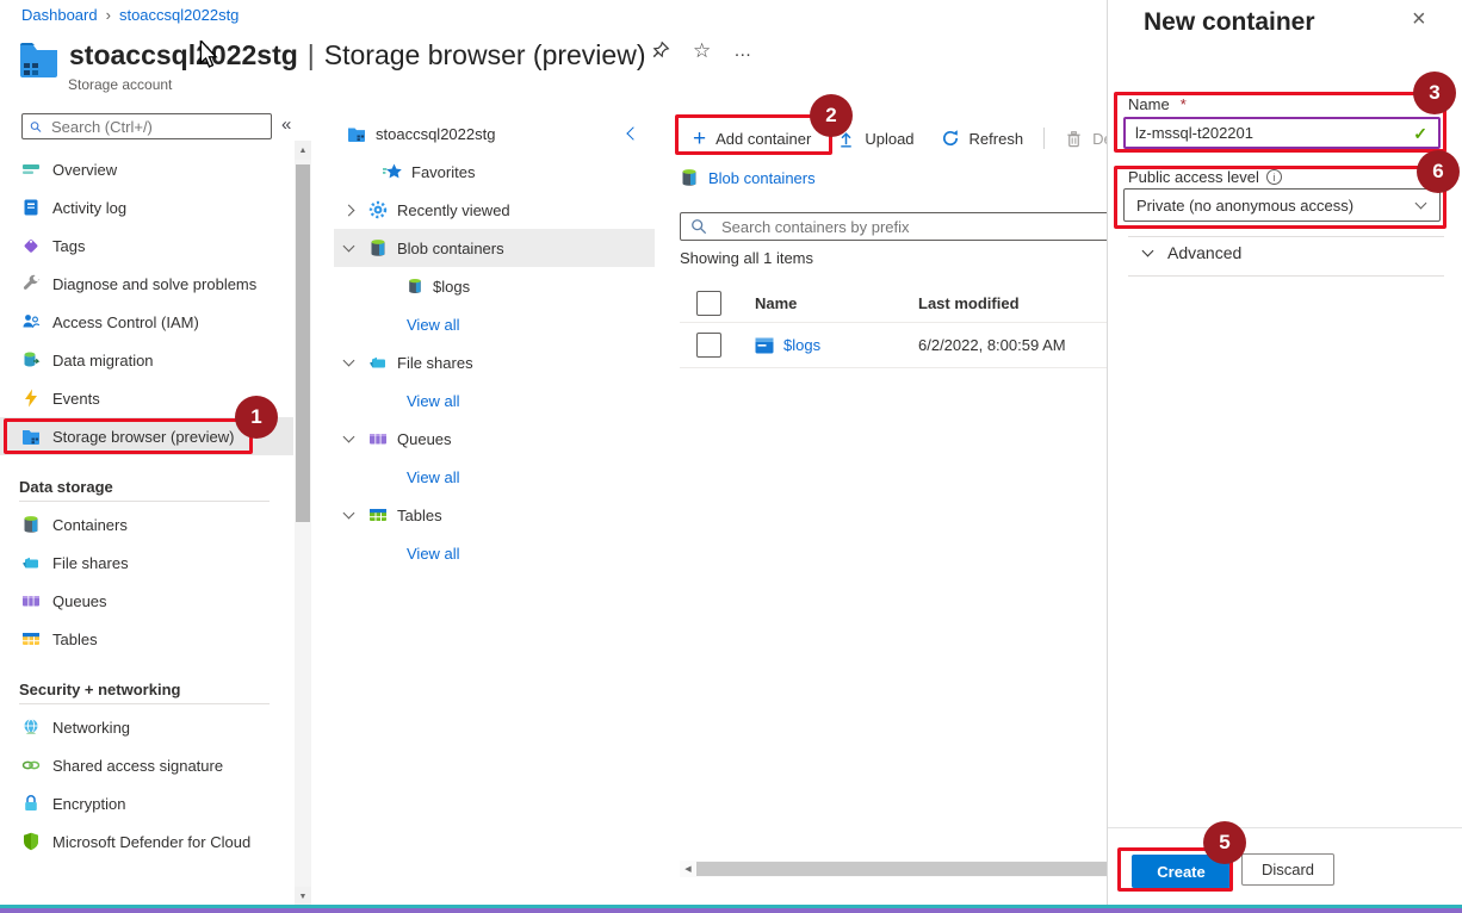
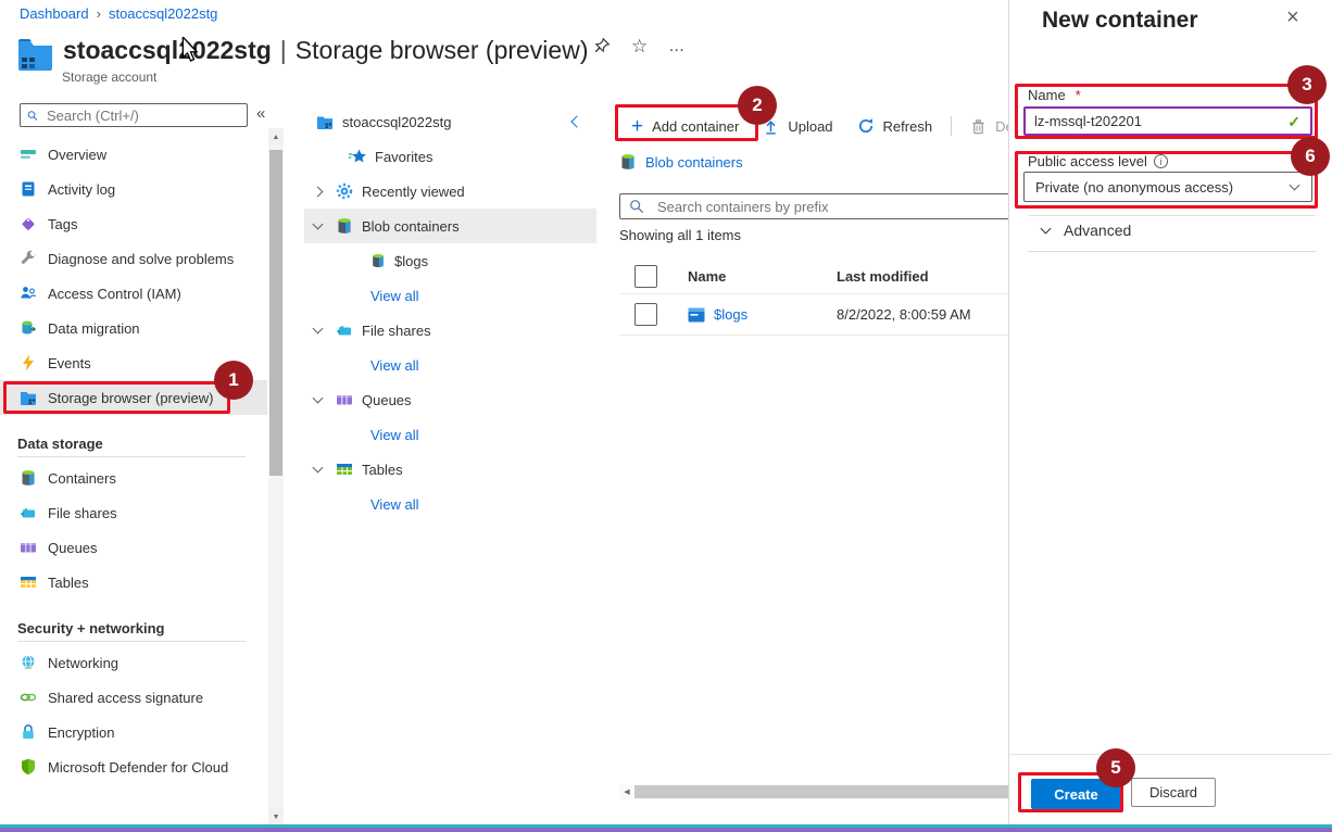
  Dashboard › stoaccsql2022stg
  stoaccsql022stg | Storage browser (preview)
  ☆
  …
  Storage account
  Search (Ctrl+/)
  «
  Overview
  Activity log
  Tags
  Diagnose and solve problems
  Access Control (IAM)
  Data migration
  Events
  Storage browser (preview)
  Data storage
  Containers
  File shares
  Queues
  Tables
  Security + networking
  Networking
  Shared access signature
  Encryption
  Microsoft Defender for Cloud
  stoaccsql2022stg
  Favorites
  Recently viewed
  Blob containers
  $logs
  View all
  File shares
  View all
  Queues
  View all
  Tables
  View all
  +
  Add container
  Upload
  Refresh
  Blob containers
  Search containers by prefix
  Showing all 1 items
  Name
  Last modified
  $logs
- 6/2/2022, 8:00:59 AM
+ 8/2/2022, 8:00:59 AM
  New container
  ×
  Name
  *
  lz-mssql-t202201
  ✓
  Public access level
  i
  Private (no anonymous access)
  Advanced
  Create
  Discard
  1
  2
  3
  6
  5
